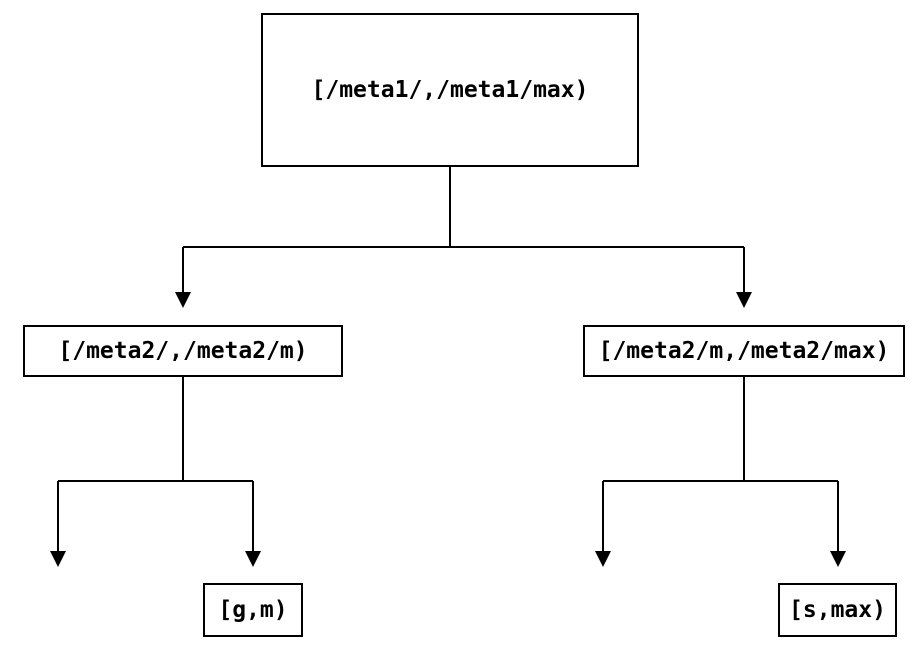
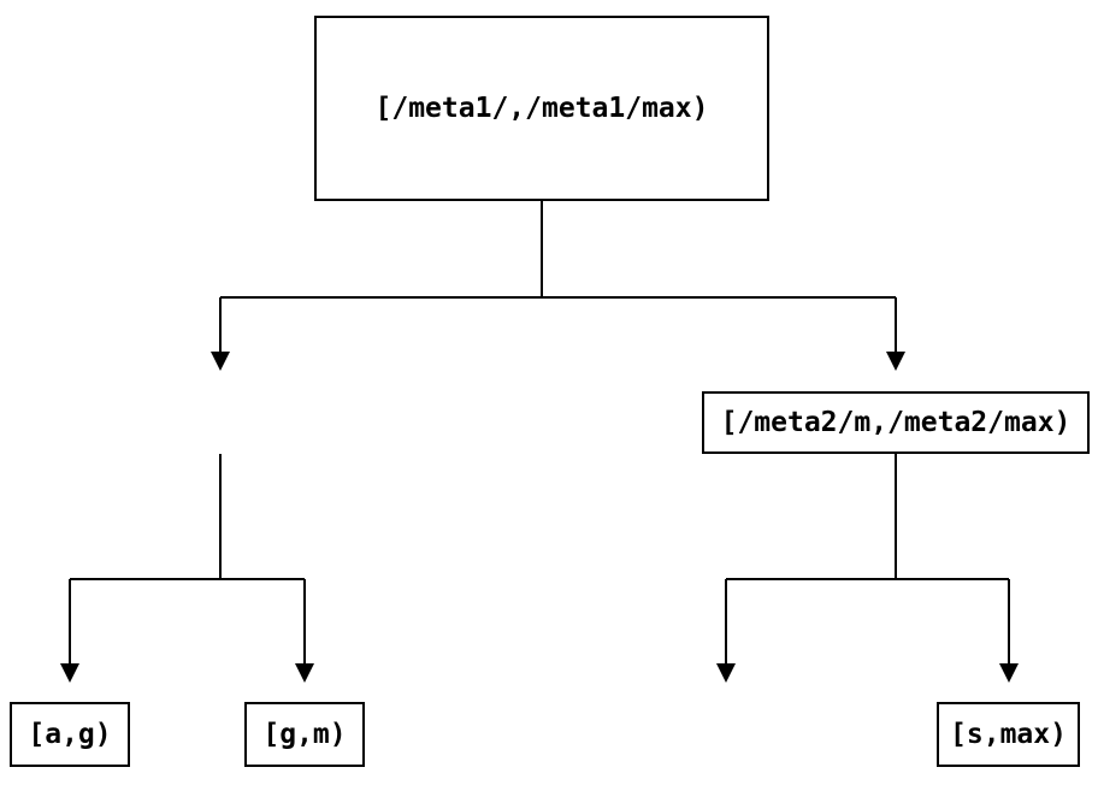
  [/meta1/,/meta1/max)
- [/meta2/,/meta2/m)
  [/meta2/m,/meta2/max)
+ [a,g)
  [g,m)
  [s,max)
